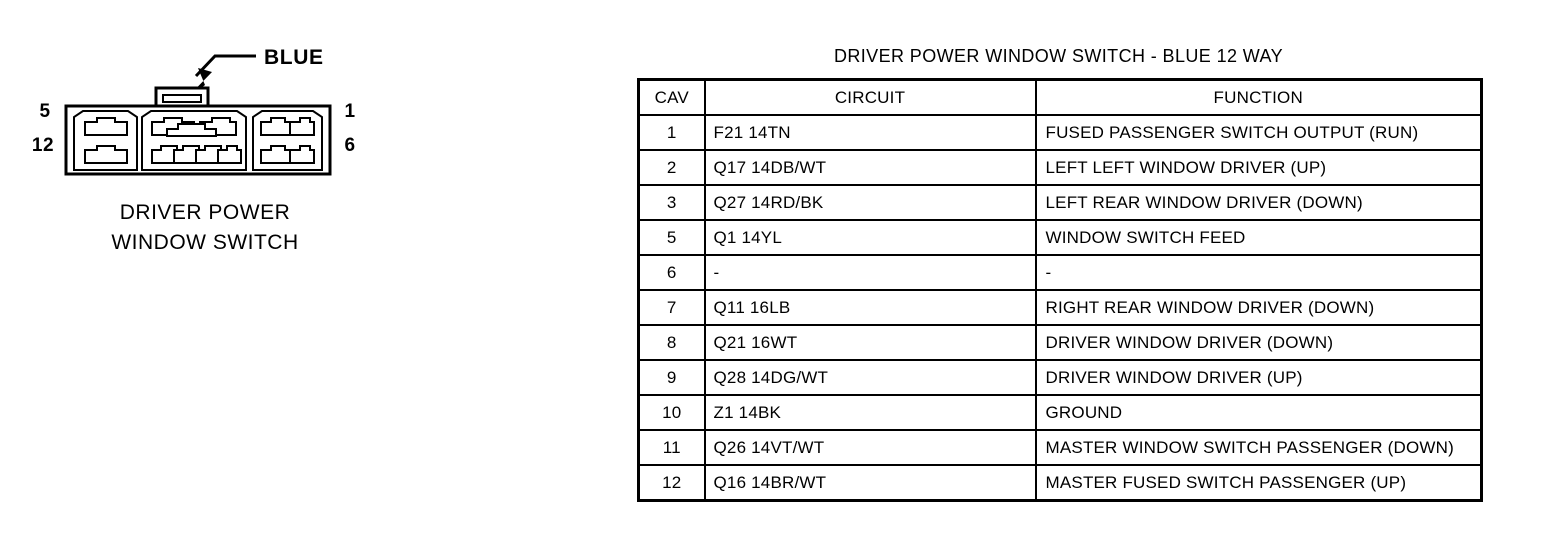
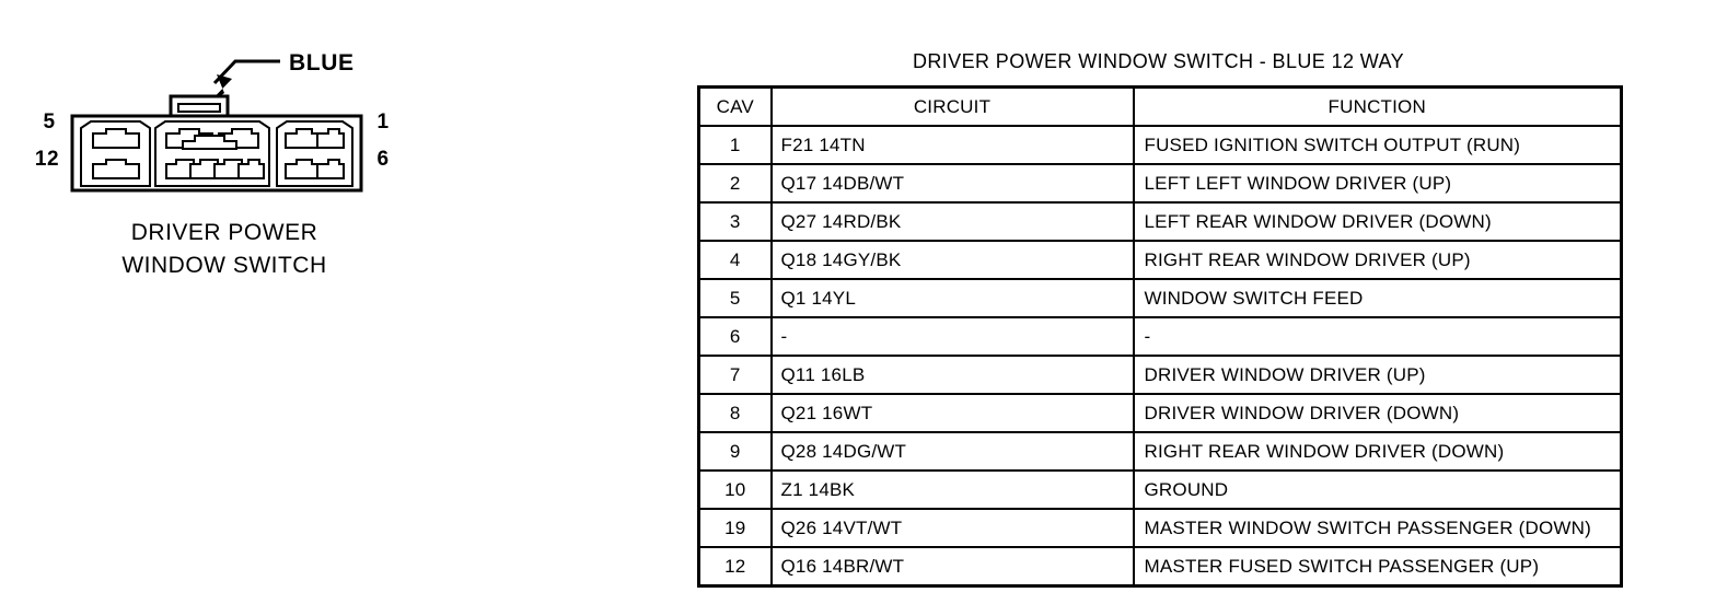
  BLUE
  5
  12
  1
  6
  DRIVER POWER
  WINDOW SWITCH
  DRIVER POWER WINDOW SWITCH - BLUE 12 WAY
  CAV	CIRCUIT	FUNCTION
- 1	F21 14TN	FUSED PASSENGER SWITCH OUTPUT (RUN)
+ 1	F21 14TN	FUSED IGNITION SWITCH OUTPUT (RUN)
  2	Q17 14DB/WT	LEFT LEFT WINDOW DRIVER (UP)
  3	Q27 14RD/BK	LEFT REAR WINDOW DRIVER (DOWN)
+ 4	Q18 14GY/BK	RIGHT REAR WINDOW DRIVER (UP)
  5	Q1 14YL	WINDOW SWITCH FEED
  6	-	-
- 7	Q11 16LB	RIGHT REAR WINDOW DRIVER (DOWN)
+ 7	Q11 16LB	DRIVER WINDOW DRIVER (UP)
  8	Q21 16WT	DRIVER WINDOW DRIVER (DOWN)
- 9	Q28 14DG/WT	DRIVER WINDOW DRIVER (UP)
+ 9	Q28 14DG/WT	RIGHT REAR WINDOW DRIVER (DOWN)
  10	Z1 14BK	GROUND
- 11	Q26 14VT/WT	MASTER WINDOW SWITCH PASSENGER (DOWN)
+ 19	Q26 14VT/WT	MASTER WINDOW SWITCH PASSENGER (DOWN)
  12	Q16 14BR/WT	MASTER FUSED SWITCH PASSENGER (UP)
